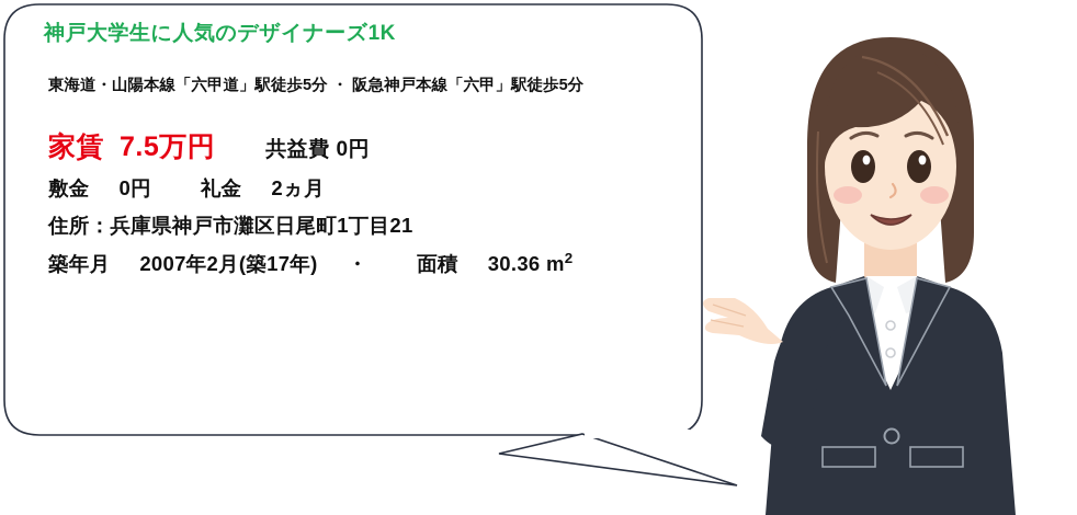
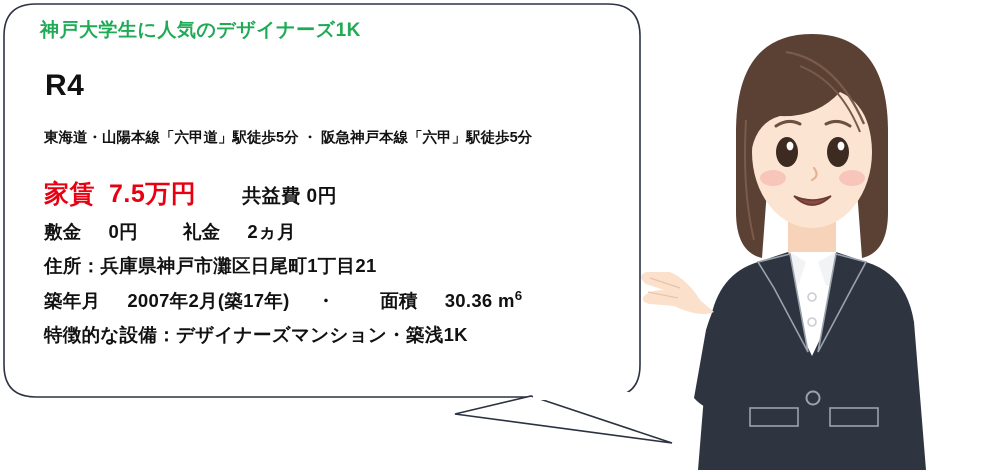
  神戸大学生に人気のデザイナーズ1K
+ R4
  東海道・山陽本線「六甲道」駅徒歩5分 ・ 阪急神戸本線「六甲」駅徒歩5分
  家賃
  7.5万円
  共益費 0円
  敷金 0円 礼金 2ヵ月
  住所：兵庫県神戸市灘区日尾町1丁目21
- 築年月 2007年2月(築17年) ・ 面積 30.36 m2
+ 築年月 2007年2月(築17年) ・ 面積 30.36 m6
+ 特徴的な設備：デザイナーズマンション・築浅1K
